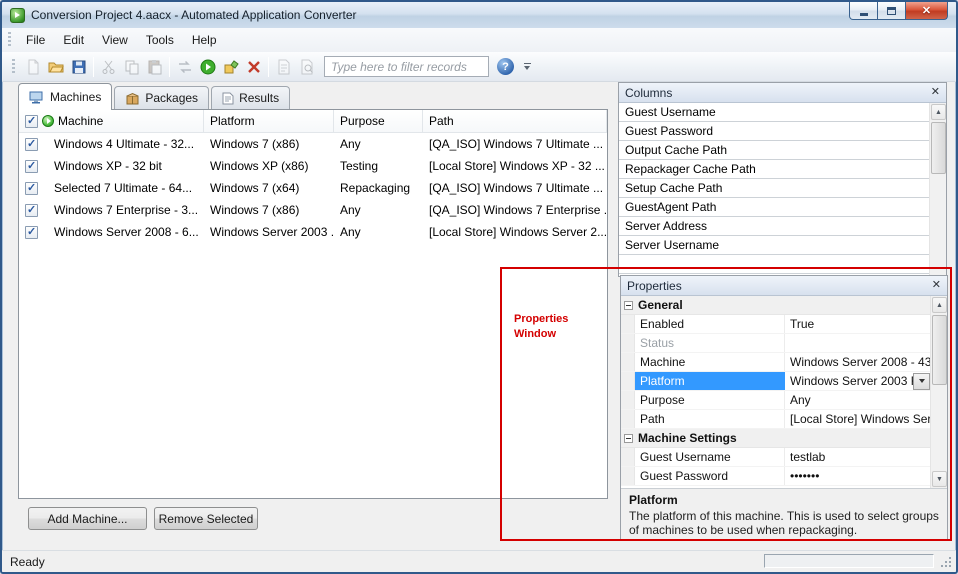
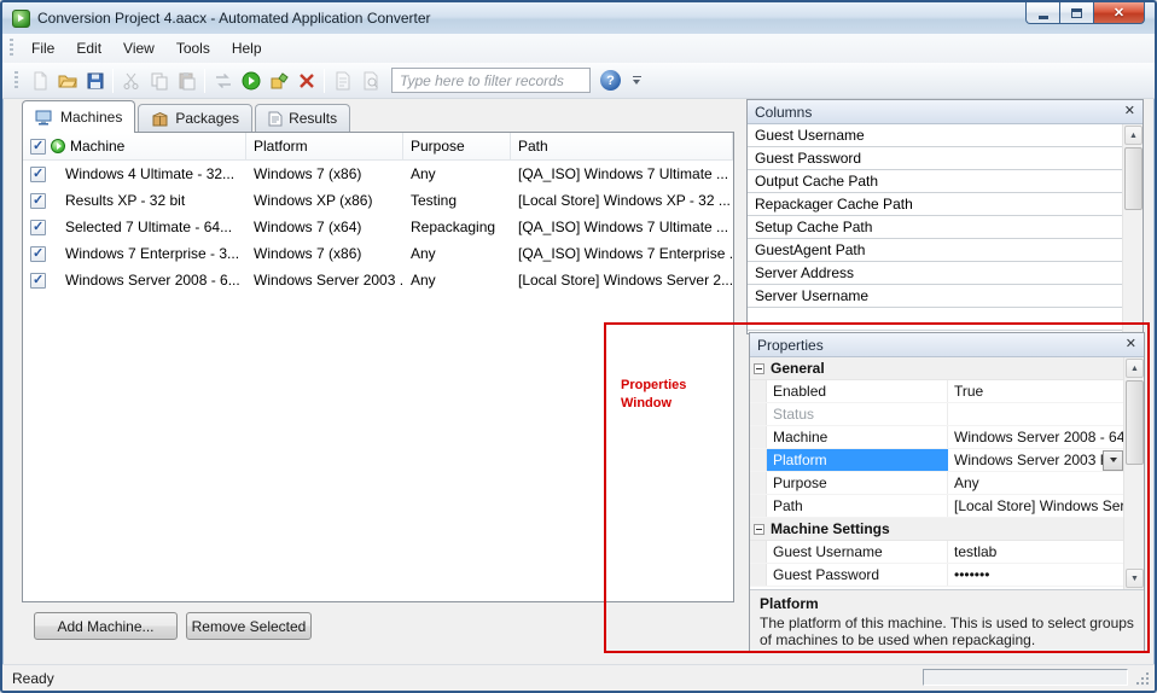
  Conversion Project 4.aacx - Automated Application Converter
  ✕
  File
  Edit
  View
  Tools
  Help
  Type here to filter records
  ?
  Machines
  Packages
  Results
  Machine
  Platform
  Purpose
  Path
  Windows 4 Ultimate - 32...
  Windows 7 (x86)
  Any
  [QA_ISO] Windows 7 Ultimate ...
- Windows XP - 32 bit
+ Results XP - 32 bit
  Windows XP (x86)
  Testing
  [Local Store] Windows XP - 32 ...
  Selected 7 Ultimate - 64...
  Windows 7 (x64)
  Repackaging
  [QA_ISO] Windows 7 Ultimate ...
  Windows 7 Enterprise - 3...
  Windows 7 (x86)
  Any
  [QA_ISO] Windows 7 Enterprise .
  Windows Server 2008 - 6...
  Windows Server 2003 .
  Any
  [Local Store] Windows Server 2...
  Add Machine...
  Remove Selected
  Columns
  ✕
  Guest Username
  Guest Password
  Output Cache Path
  Repackager Cache Path
  Setup Cache Path
  GuestAgent Path
  Server Address
  Server Username
  Properties
  ✕
  General
  Enabled
  True
  Status
  Machine
- Windows Server 2008 - 43
+ Windows Server 2008 - 64
  Platform
  Windows Server 2003
  Purpose
  Any
  Path
  [Local Store] Windows Se
  Machine Settings
  Guest Username
  testlab
  Guest Password
  •••••••
  Platform
  The platform of this machine. This is used to select groups of machines to be used when repackaging.
  Properties Window
  Ready
